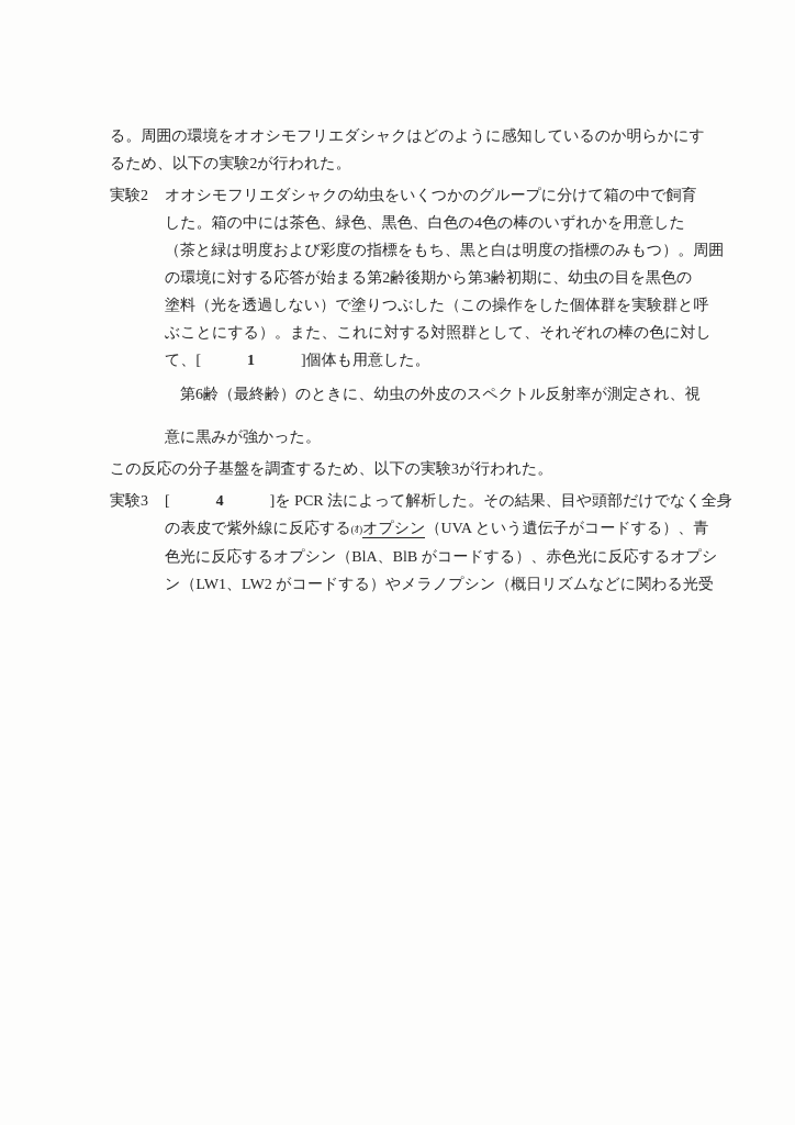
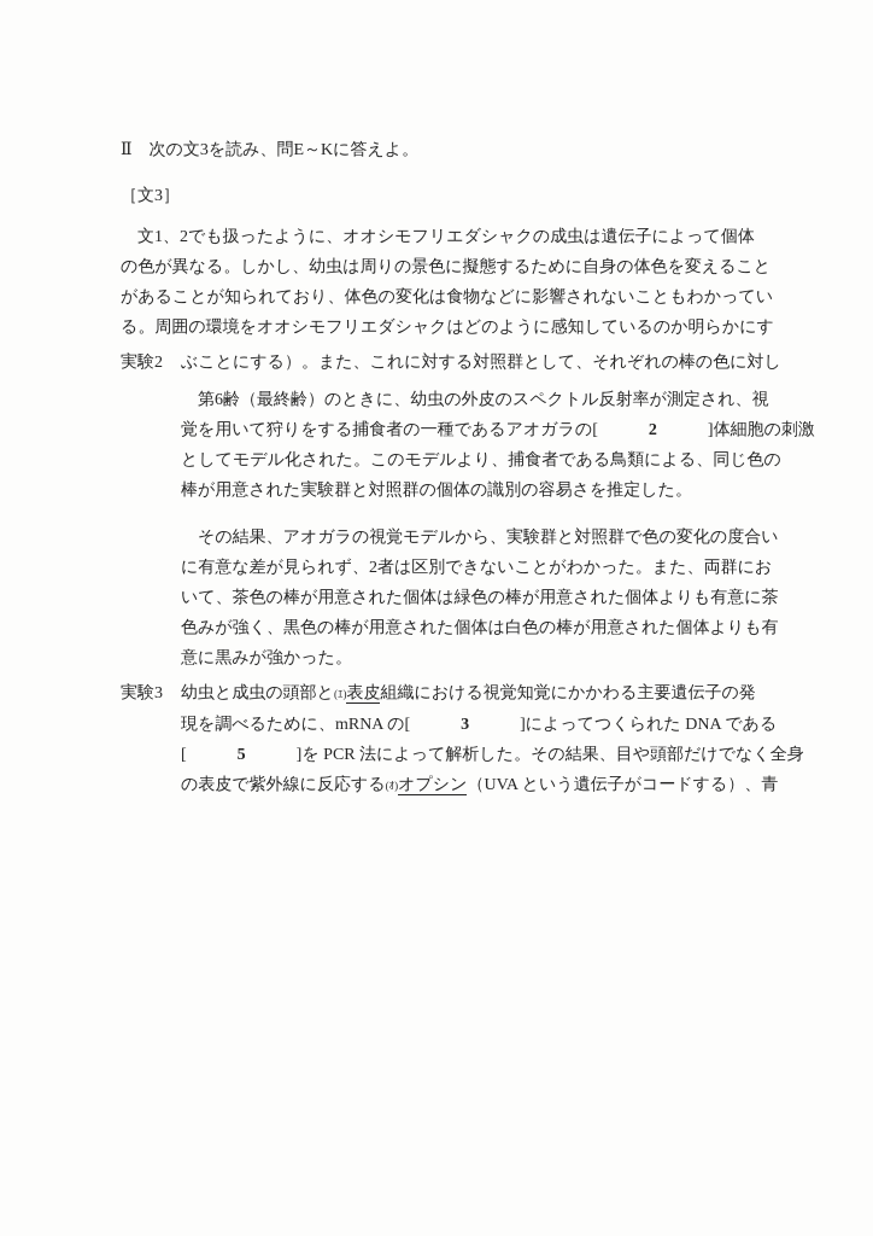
+ Ⅱ 次の文3を読み、問E～Kに答えよ。
+ ［文3］
+ 文1、2でも扱ったように、オオシモフリエダシャクの成虫は遺伝子によって個体
+ の色が異なる。しかし、幼虫は周りの景色に擬態するために自身の体色を変えること
+ があることが知られており、体色の変化は食物などに影響されないこともわかってい
  る。周囲の環境をオオシモフリエダシャクはどのように感知しているのか明らかにす
- るため、以下の実験2が行われた。
  実験2
- オオシモフリエダシャクの幼虫をいくつかのグループに分けて箱の中で飼育
- した。箱の中には茶色、緑色、黒色、白色の4色の棒のいずれかを用意した
- （茶と緑は明度および彩度の指標をもち、黒と白は明度の指標のみもつ）。周囲
- の環境に対する応答が始まる第2齢後期から第3齢初期に、幼虫の目を黒色の
- 塗料（光を透過しない）で塗りつぶした（この操作をした個体群を実験群と呼
  ぶことにする）。また、これに対する対照群として、それぞれの棒の色に対し
- て、[ 1 ]個体も用意した。
  第6齢（最終齢）のときに、幼虫の外皮のスペクトル反射率が測定され、視
+ 覚を用いて狩りをする捕食者の一種であるアオガラの[ 2 ]体細胞の刺激
+ としてモデル化された。このモデルより、捕食者である鳥類による、同じ色の
+ 棒が用意された実験群と対照群の個体の識別の容易さを推定した。
+ その結果、アオガラの視覚モデルから、実験群と対照群で色の変化の度合い
+ に有意な差が見られず、2者は区別できないことがわかった。また、両群にお
+ いて、茶色の棒が用意された個体は緑色の棒が用意された個体よりも有意に茶
+ 色みが強く、黒色の棒が用意された個体は白色の棒が用意された個体よりも有
  意に黒みが強かった。
- この反応の分子基盤を調査するため、以下の実験3が行われた。
  実験3
+ 幼虫と成虫の頭部と(ｴ)表皮組織における視覚知覚にかかわる主要遺伝子の発
+ 現を調べるために、mRNA の[ 3 ]によってつくられた DNA である
- [ 4 ]を PCR 法によって解析した。その結果、目や頭部だけでなく全身
+ [ 5 ]を PCR 法によって解析した。その結果、目や頭部だけでなく全身
  の表皮で紫外線に反応する(ｵ)オプシン（UVA という遺伝子がコードする）、青
- 色光に反応するオプシン（BlA、BlB がコードする）、赤色光に反応するオプシ
- ン（LW1、LW2 がコードする）やメラノプシン（概日リズムなどに関わる光受
